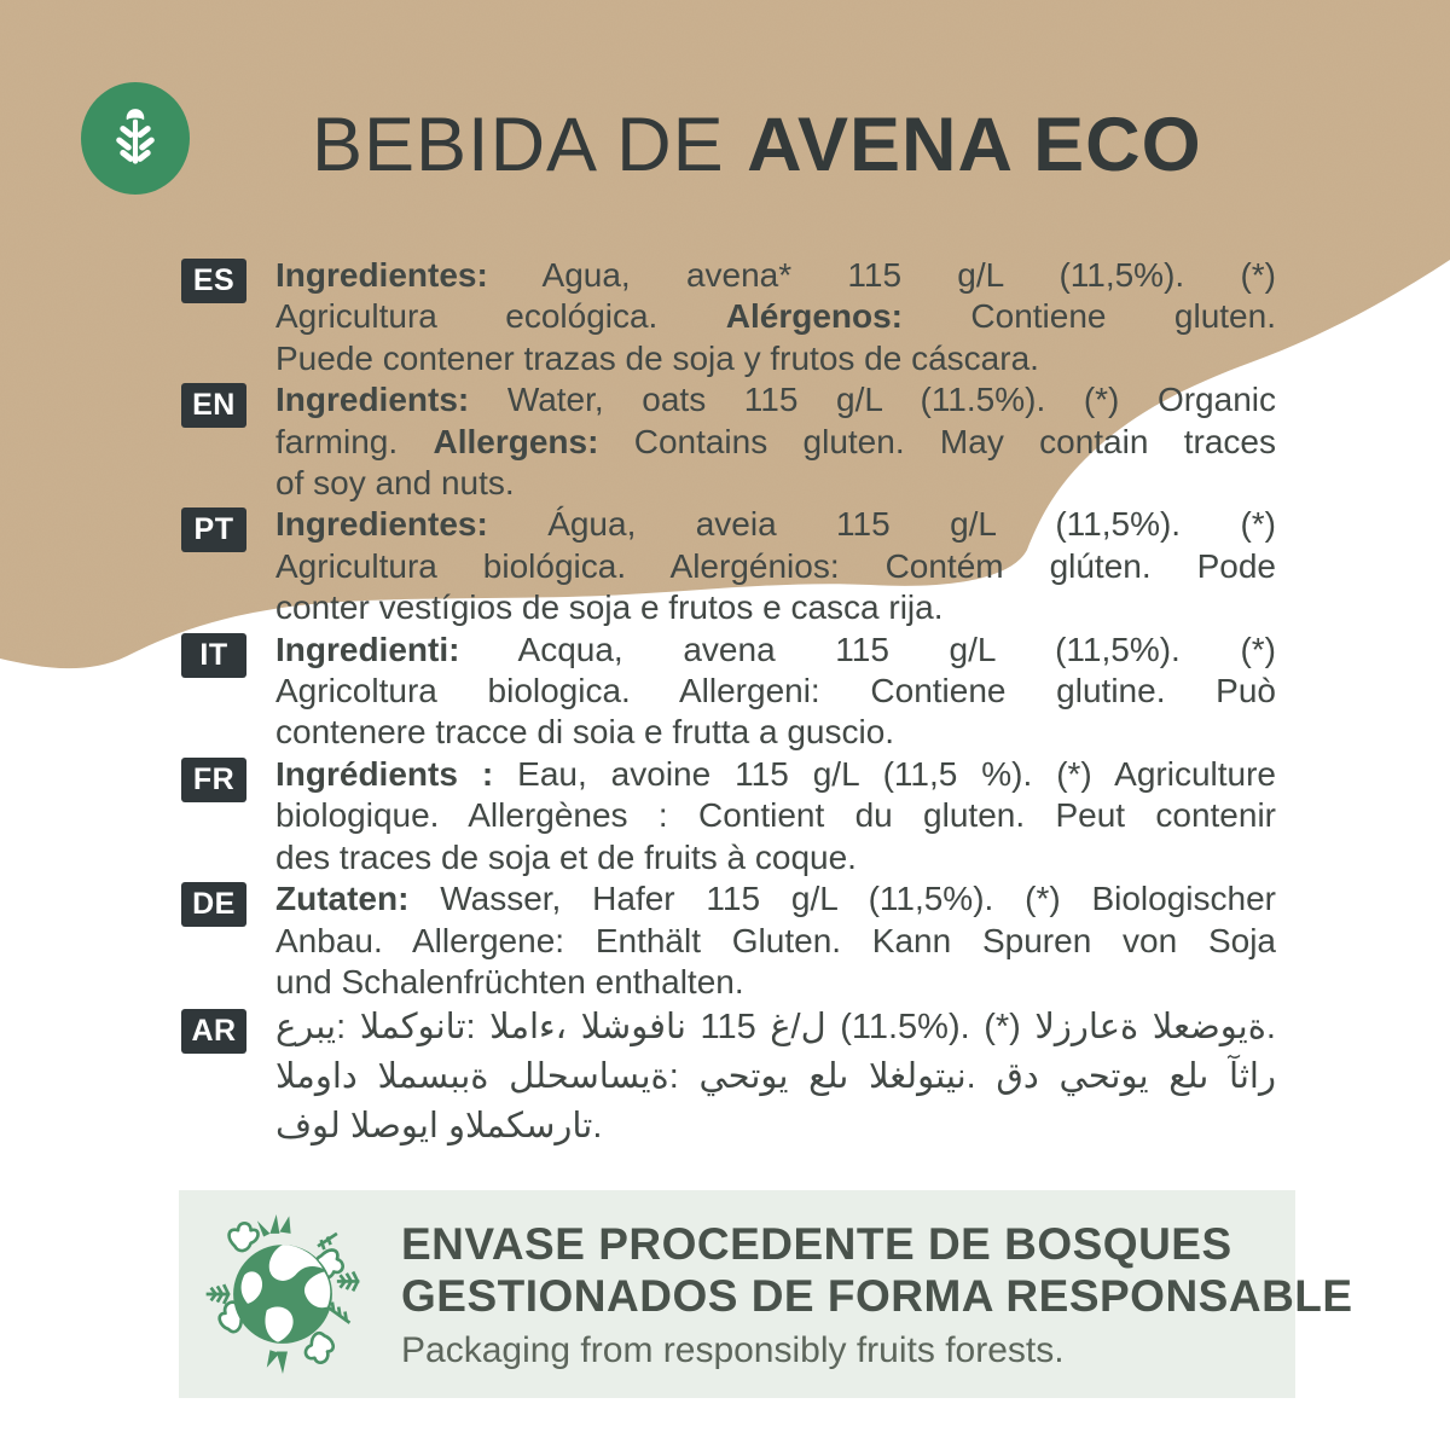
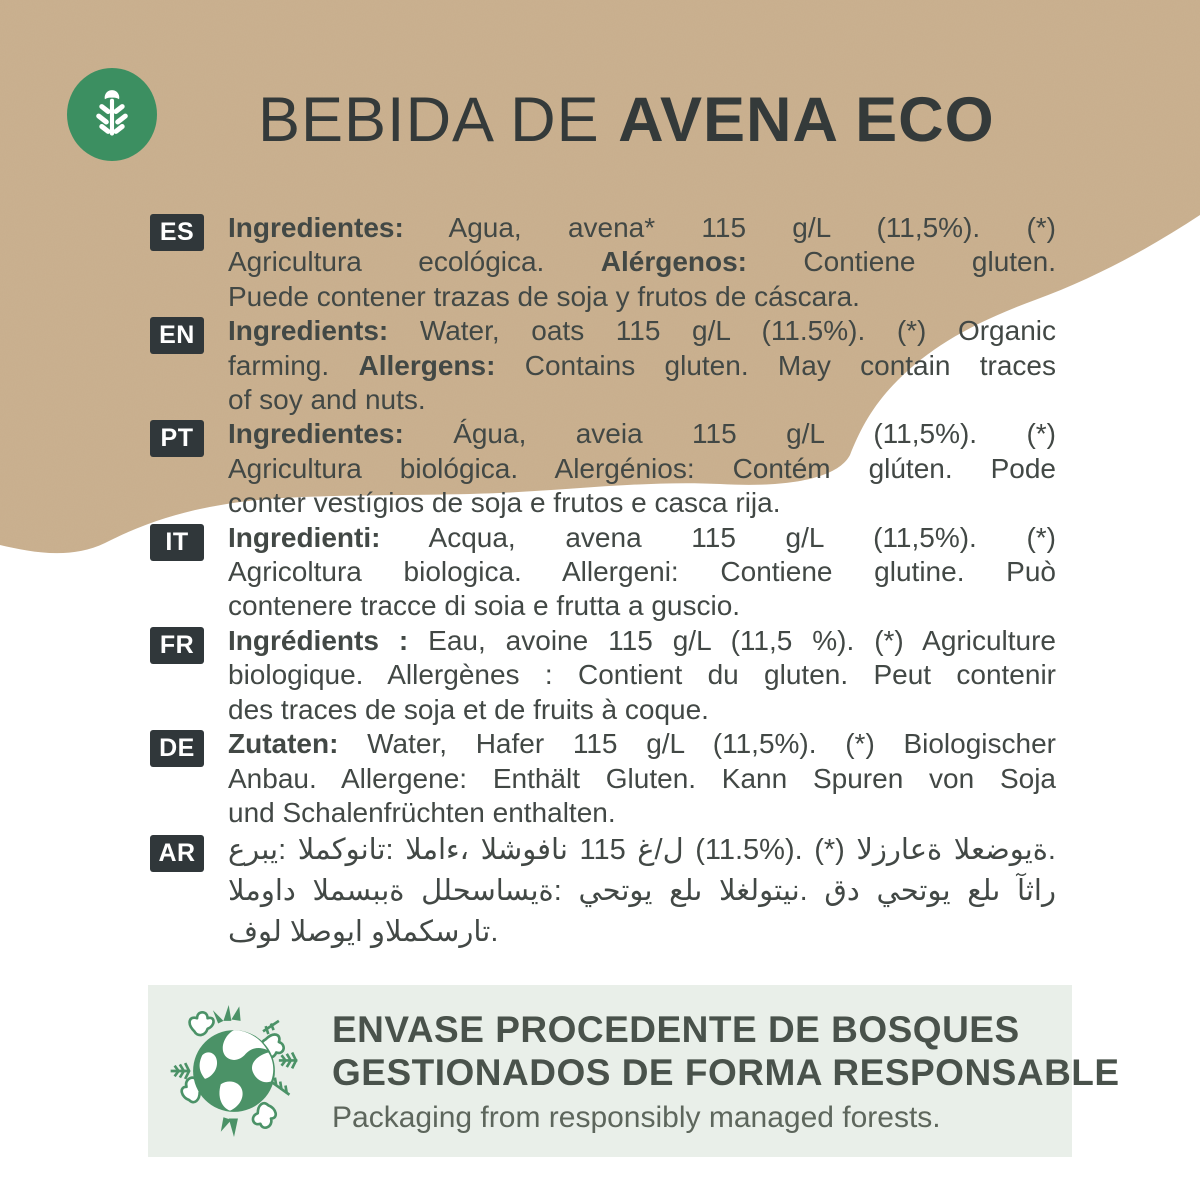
  BEBIDA DE AVENA ECO
  ES
  Ingredientes: Agua, avena* 115 g/L (11,5%). (*)
  Agricultura ecológica. Alérgenos: Contiene gluten.
  Puede contener trazas de soja y frutos de cáscara.
  EN
  Ingredients: Water, oats 115 g/L (11.5%). (*) Organic
  farming. Allergens: Contains gluten. May contain traces
  of soy and nuts.
  PT
  Ingredientes: Água, aveia 115 g/L (11,5%). (*)
  Agricultura biológica. Alergénios: Contém glúten. Pode
  conter vestígios de soja e frutos e casca rija.
  IT
  Ingredienti: Acqua, avena 115 g/L (11,5%). (*)
  Agricoltura biologica. Allergeni: Contiene glutine. Può
  contenere tracce di soia e frutta a guscio.
  FR
  Ingrédients : Eau, avoine 115 g/L (11,5 %). (*) Agriculture
  biologique. Allergènes : Contient du gluten. Peut contenir
  des traces de soja et de fruits à coque.
  DE
- Zutaten: Wasser, Hafer 115 g/L (11,5%). (*) Biologischer
+ Zutaten: Water, Hafer 115 g/L (11,5%). (*) Biologischer
  Anbau. Allergene: Enthält Gluten. Kann Spuren von Soja
  und Schalenfrüchten enthalten.
  AR
  عربي: المكونات: الماء، الشوفان 115 غ/ل (11.5%). (*) الزراعة العضوية.
  المواد المسببة للحساسية: يحتوي على الغلوتين. قد يحتوي على آثار
  فول الصويا والمكسرات.
  ENVASE PROCEDENTE DE BOSQUES
  GESTIONADOS DE FORMA RESPONSABLE
- Packaging from responsibly fruits forests.
+ Packaging from responsibly managed forests.
